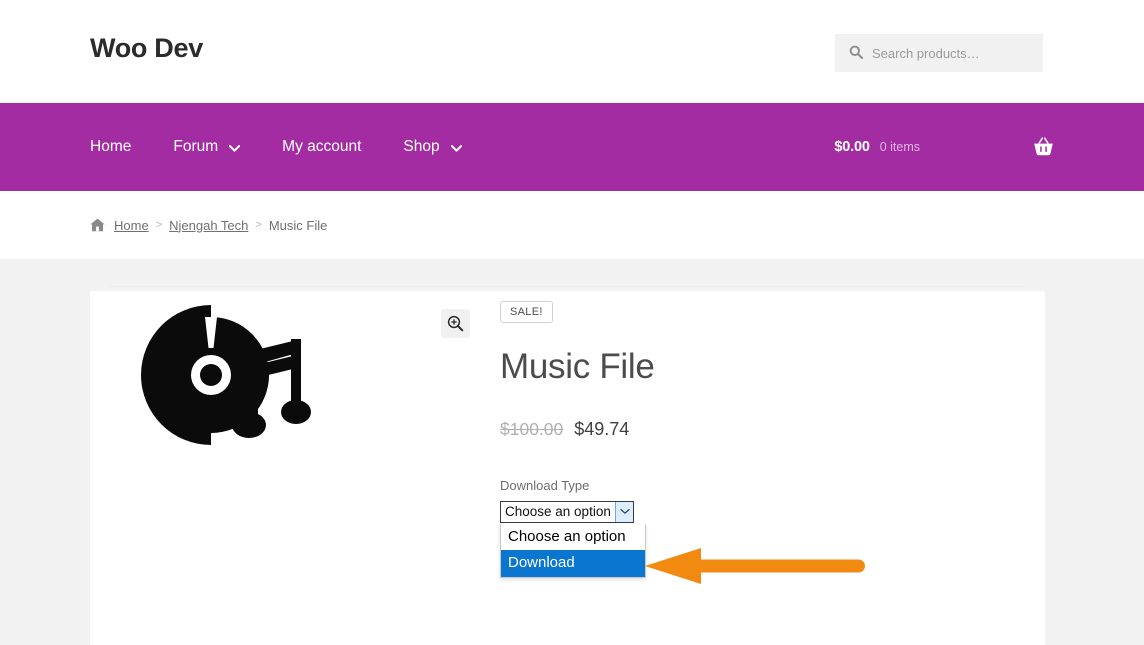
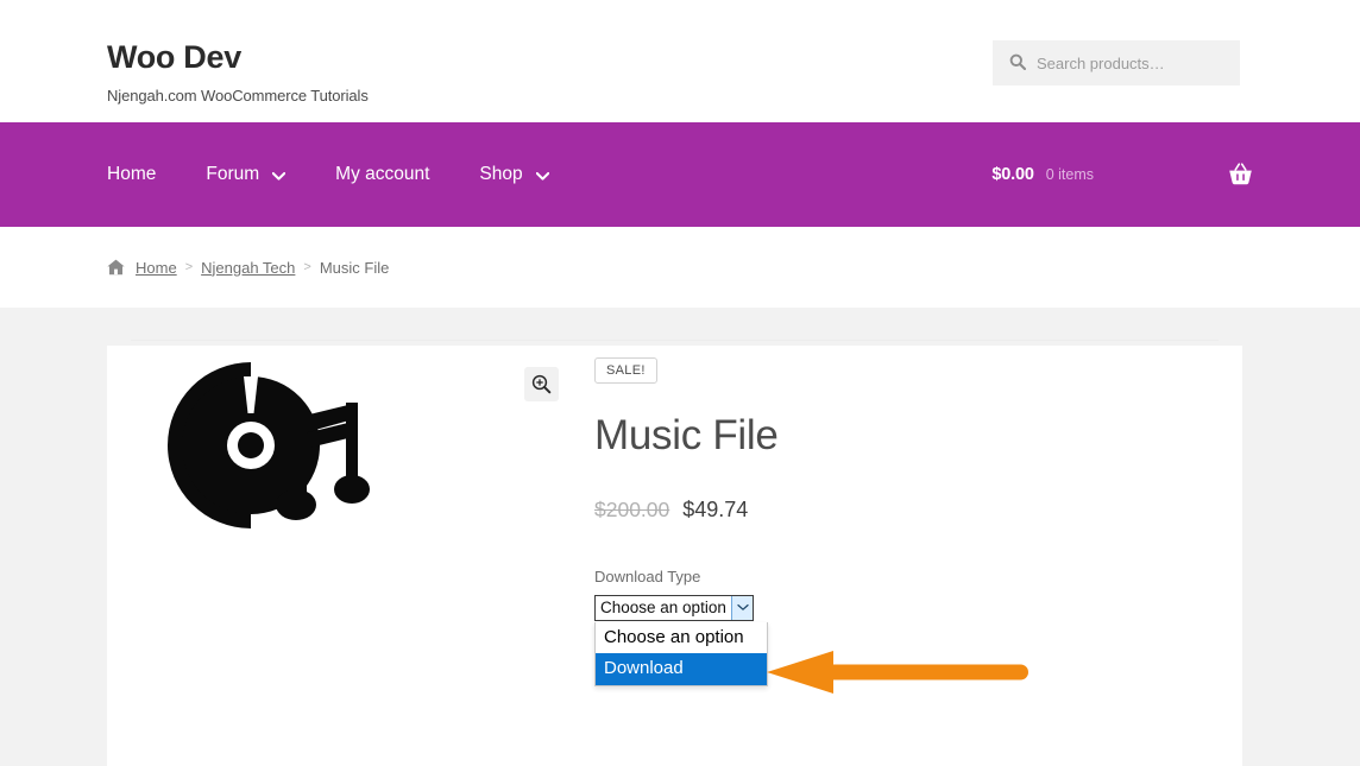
  Woo Dev
+ Njengah.com WooCommerce Tutorials
  Search products…
  Home
  Forum
  My account
  Shop
  $0.00
  0 items
  Home
  >
  Njengah Tech
  >
  Music File
  SALE!
  Music File
- $100.00
+ $200.00
  $49.74
  Download Type
  Choose an option
  Choose an option
  Download
